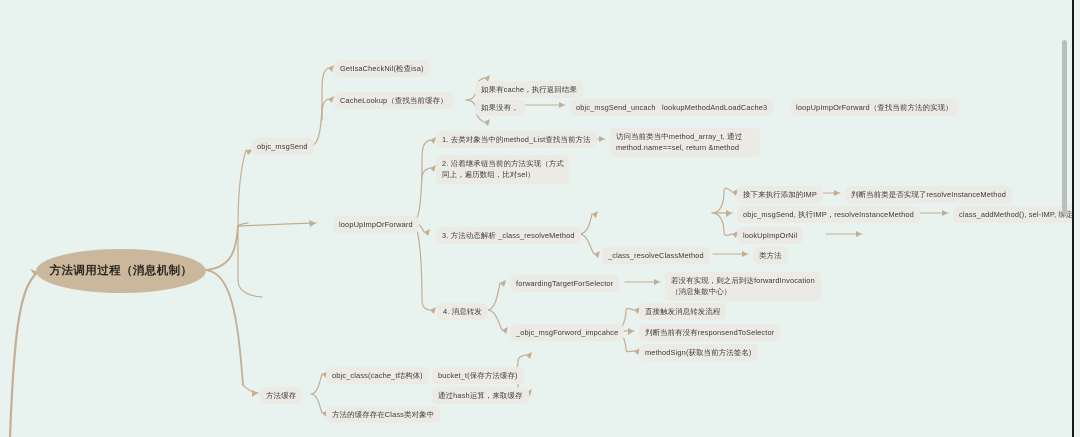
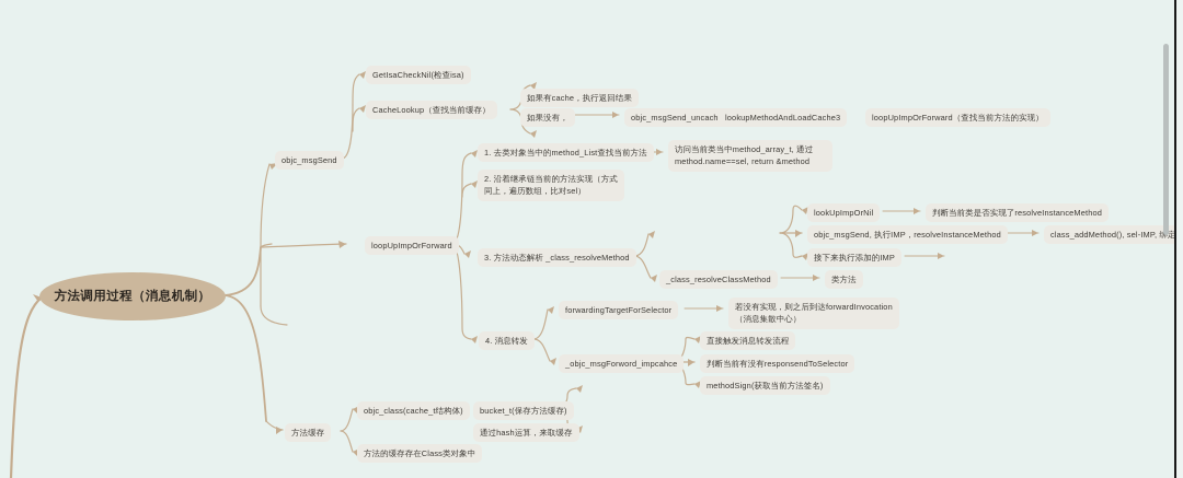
  方法调用过程（消息机制）
  objc_msgSend
  GetIsaCheckNil(检查isa)
  CacheLookup（查找当前缓存）
  如果有cache，执行返回结果
  如果没有，
  objc_msgSend_uncach
  lookupMethodAndLoadCache3
  loopUpImpOrForward（查找当前方法的实现）
  loopUpImpOrForward
  1. 去类对象当中的method_List查找当前方法
  访问当前类当中method_array_t, 通过 method.name==sel, return &method
  2. 沿着继承链当前的方法实现（方式同上，遍历数组，比对sel）
  3. 方法动态解析 _class_resolveMethod
- 接下来执行添加的IMP
+ lookUpImpOrNil
  判断当前类是否实现了resolveInstanceMethod
  objc_msgSend, 执行IMP，resolveInstanceMethod
  class_addMethod(), sel-IMP,定
- lookUpImpOrNil
+ 接下来执行添加的IMP
  _class_resolveClassMethod
  类方法
  4. 消息转发
  forwardingTargetForSelector
  若没有实现，则之后到达forwardInvocation（消息集散中心）
  _objc_msgForword_impcahce
  直接触发消息转发流程
  判断当前有没有responsendToSelector
  methodSign(获取当前方法签名)
  方法缓存
  objc_class(cache_t结构体)
  bucket_t(保存方法缓存)
  通过hash运算，来取缓存
  方法的缓存存在Class类对象中
